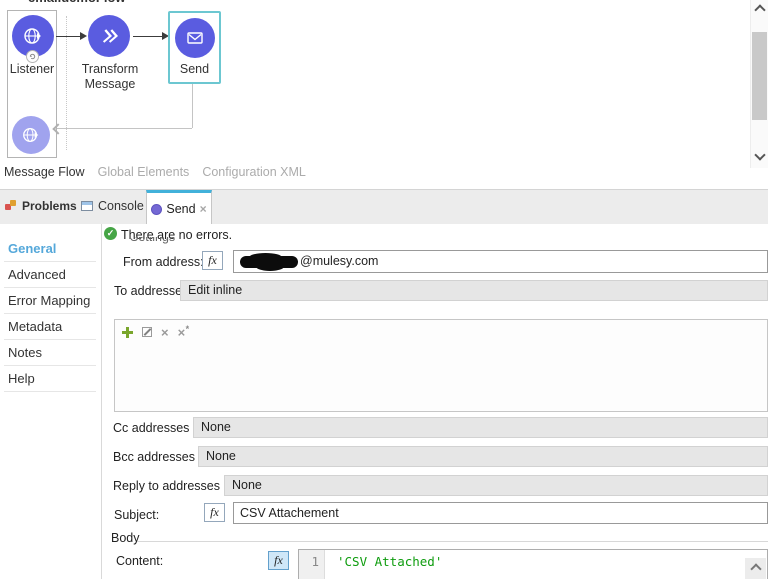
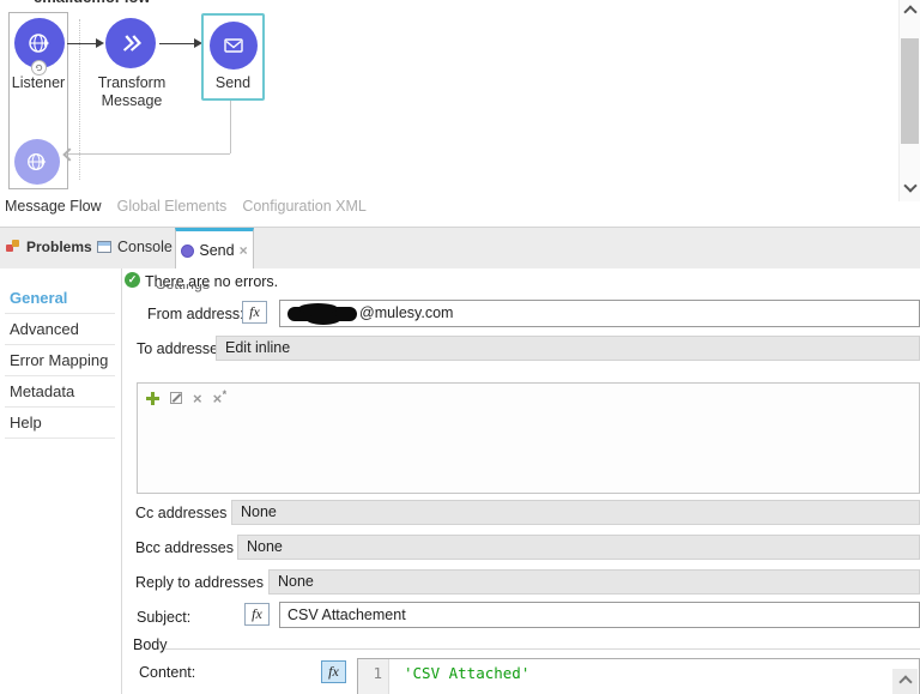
  Listener
  Transform Message
  Send
  Message Flow
  Global Elements
  Configuration XML
  Problems
  Console
  Send
  ×
  General
  Advanced
  Error Mapping
  Metadata
- Notes
  Help
  ✓
  There are no errors.
  Settings
  From address
  fx
  @mulesy.com
  To addresse
  Edit inline
  ×
  ×
  Cc addresses
  None
  Bcc addresses
  None
  Reply to addresses
  None
  Subject:
  fx
  CSV Attachement
  Body
  Content:
  fx
  1
  'CSV Attached'
